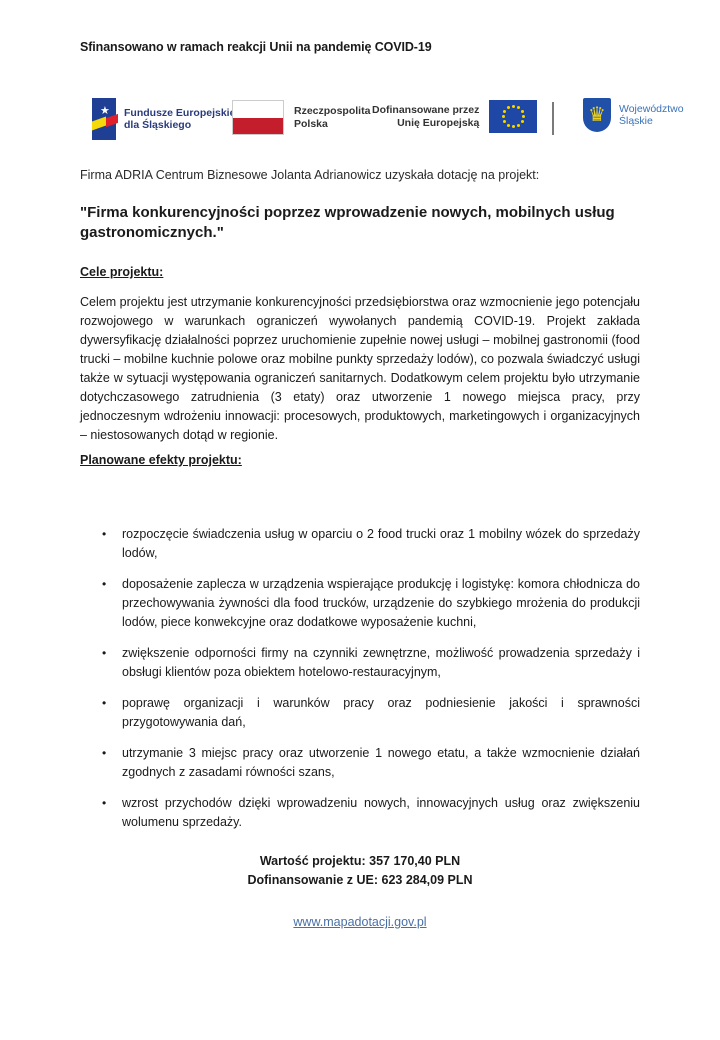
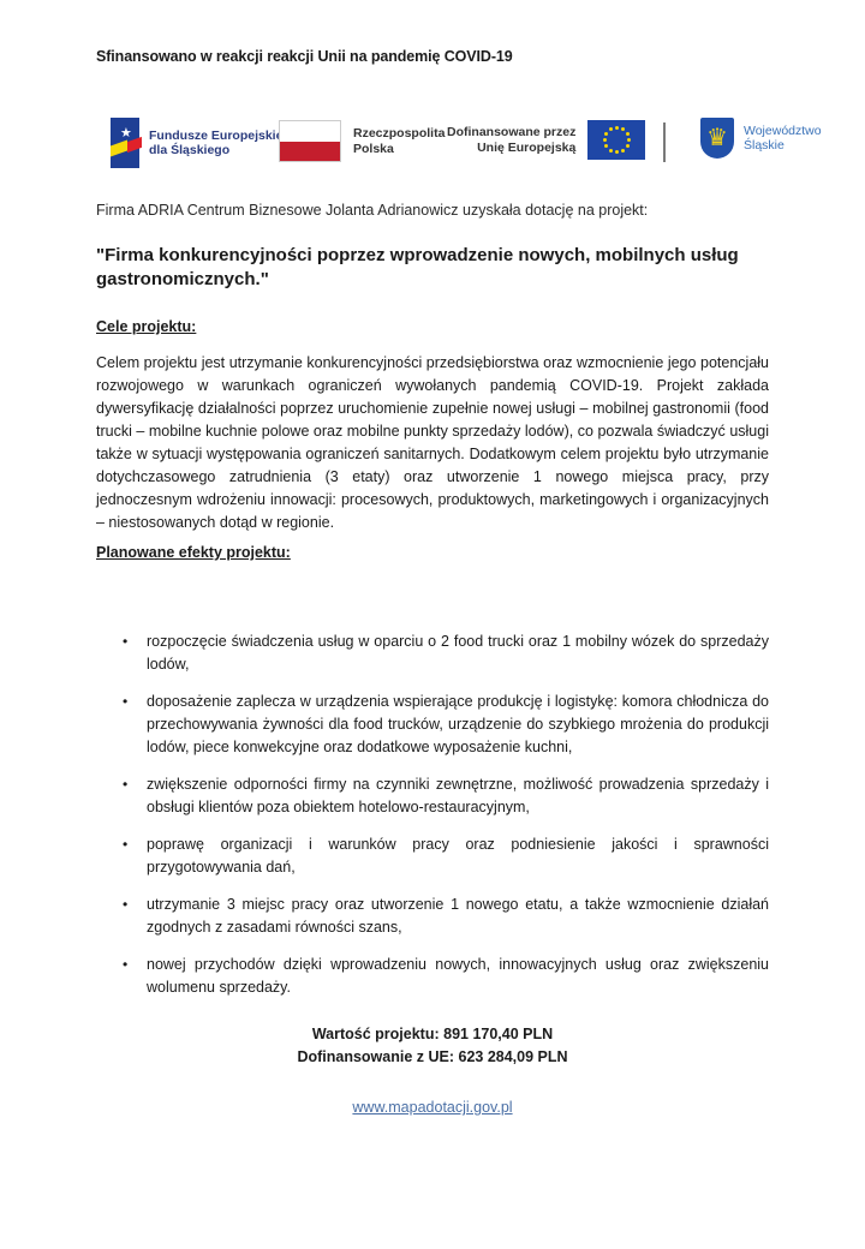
- Sfinansowano w ramach reakcji Unii na pandemię COVID-19
+ Sfinansowano w reakcji reakcji Unii na pandemię COVID-19
  ★
  Fundusze Europejski
  dla Śląskiego
  Rzeczpospolita
  Polska
  Dofinansowane przez
  Unię Europejską
  ♛
  Województwo
  Śląskie
  Firma ADRIA Centrum Biznesowe Jolanta Adrianowicz uzyskała dotację na projekt:
  "Firma konkurencyjności poprzez wprowadzenie nowych, mobilnych usług gastronomicznych."
  Cele projektu:
  Celem projektu jest utrzymanie konkurencyjności przedsiębiorstwa oraz wzmocnienie jego potencjału rozwojowego w warunkach ograniczeń wywołanych pandemią COVID-19. Projekt zakłada dywersyfikację działalności poprzez uruchomienie zupełnie nowej usługi – mobilnej gastronomii (food trucki – mobilne kuchnie polowe oraz mobilne punkty sprzedaży lodów), co pozwala świadczyć usługi także w sytuacji występowania ograniczeń sanitarnych. Dodatkowym celem projektu było utrzymanie dotychczasowego zatrudnienia (3 etaty) oraz utworzenie 1 nowego miejsca pracy, przy jednoczesnym wdrożeniu innowacji: procesowych, produktowych, marketingowych i organizacyjnych – niestosowanych dotąd w regionie.
  Planowane efekty projektu:
  •
  rozpoczęcie świadczenia usług w oparciu o 2 food trucki oraz 1 mobilny wózek do sprzedaży lodów,
  •
  doposażenie zaplecza w urządzenia wspierające produkcję i logistykę: komora chłodnicza do przechowywania żywności dla food trucków, urządzenie do szybkiego mrożenia do produkcji lodów, piece konwekcyjne oraz dodatkowe wyposażenie kuchni,
  •
  zwiększenie odporności firmy na czynniki zewnętrzne, możliwość prowadzenia sprzedaży i obsługi klientów poza obiektem hotelowo-restauracyjnym,
  •
  poprawę organizacji i warunków pracy oraz podniesienie jakości i sprawności przygotowywania dań,
  •
  utrzymanie 3 miejsc pracy oraz utworzenie 1 nowego etatu, a także wzmocnienie działań zgodnych z zasadami równości szans,
  •
- wzrost przychodów dzięki wprowadzeniu nowych, innowacyjnych usług oraz zwiększeniu wolumenu sprzedaży.
+ nowej przychodów dzięki wprowadzeniu nowych, innowacyjnych usług oraz zwiększeniu wolumenu sprzedaży.
- Wartość projektu: 357 170,40 PLN
+ Wartość projektu: 891 170,40 PLN
  Dofinansowanie z UE: 623 284,09 PLN
  www.mapadotacji.gov.pl
